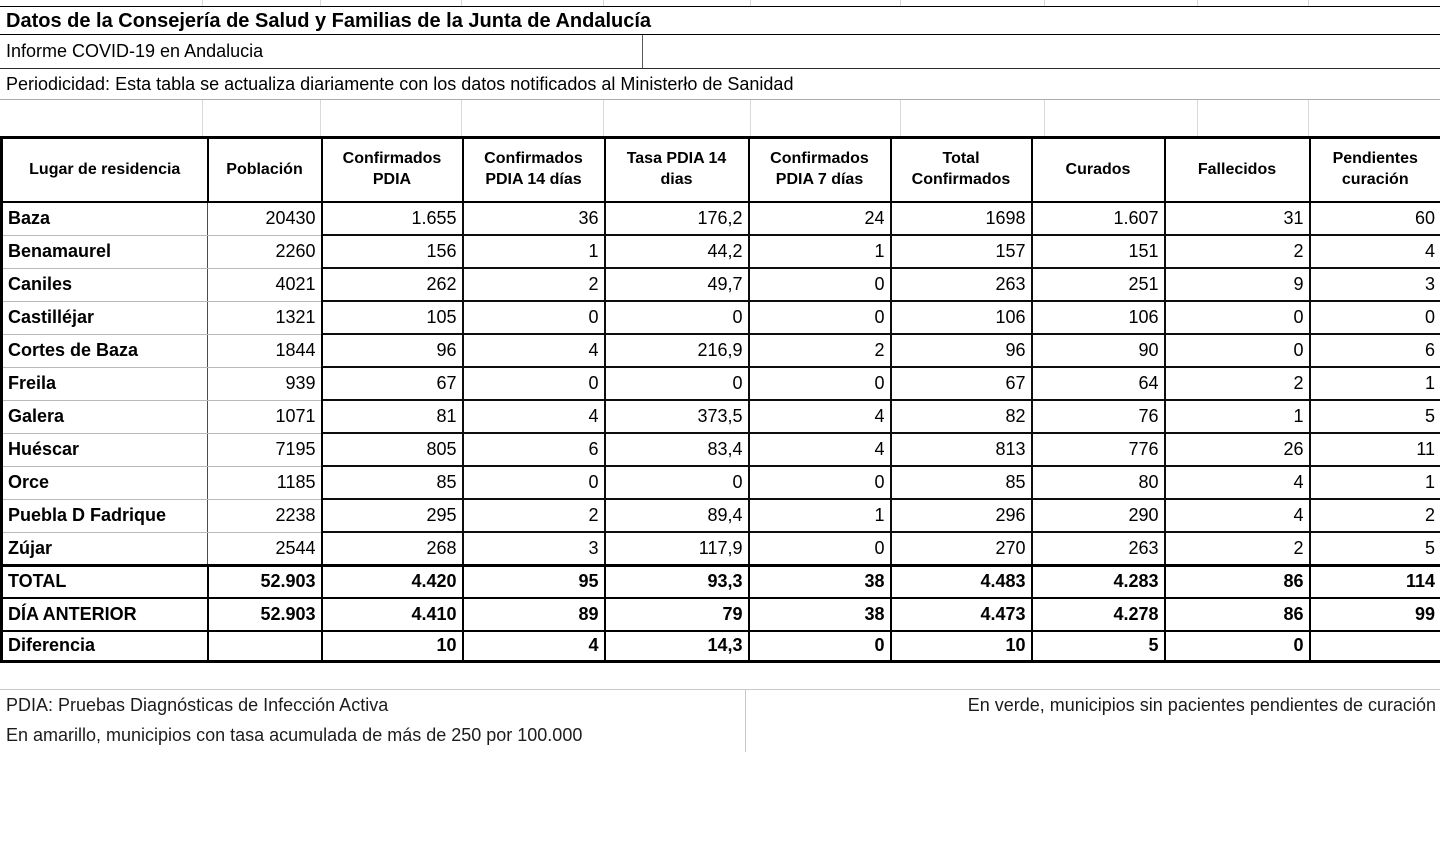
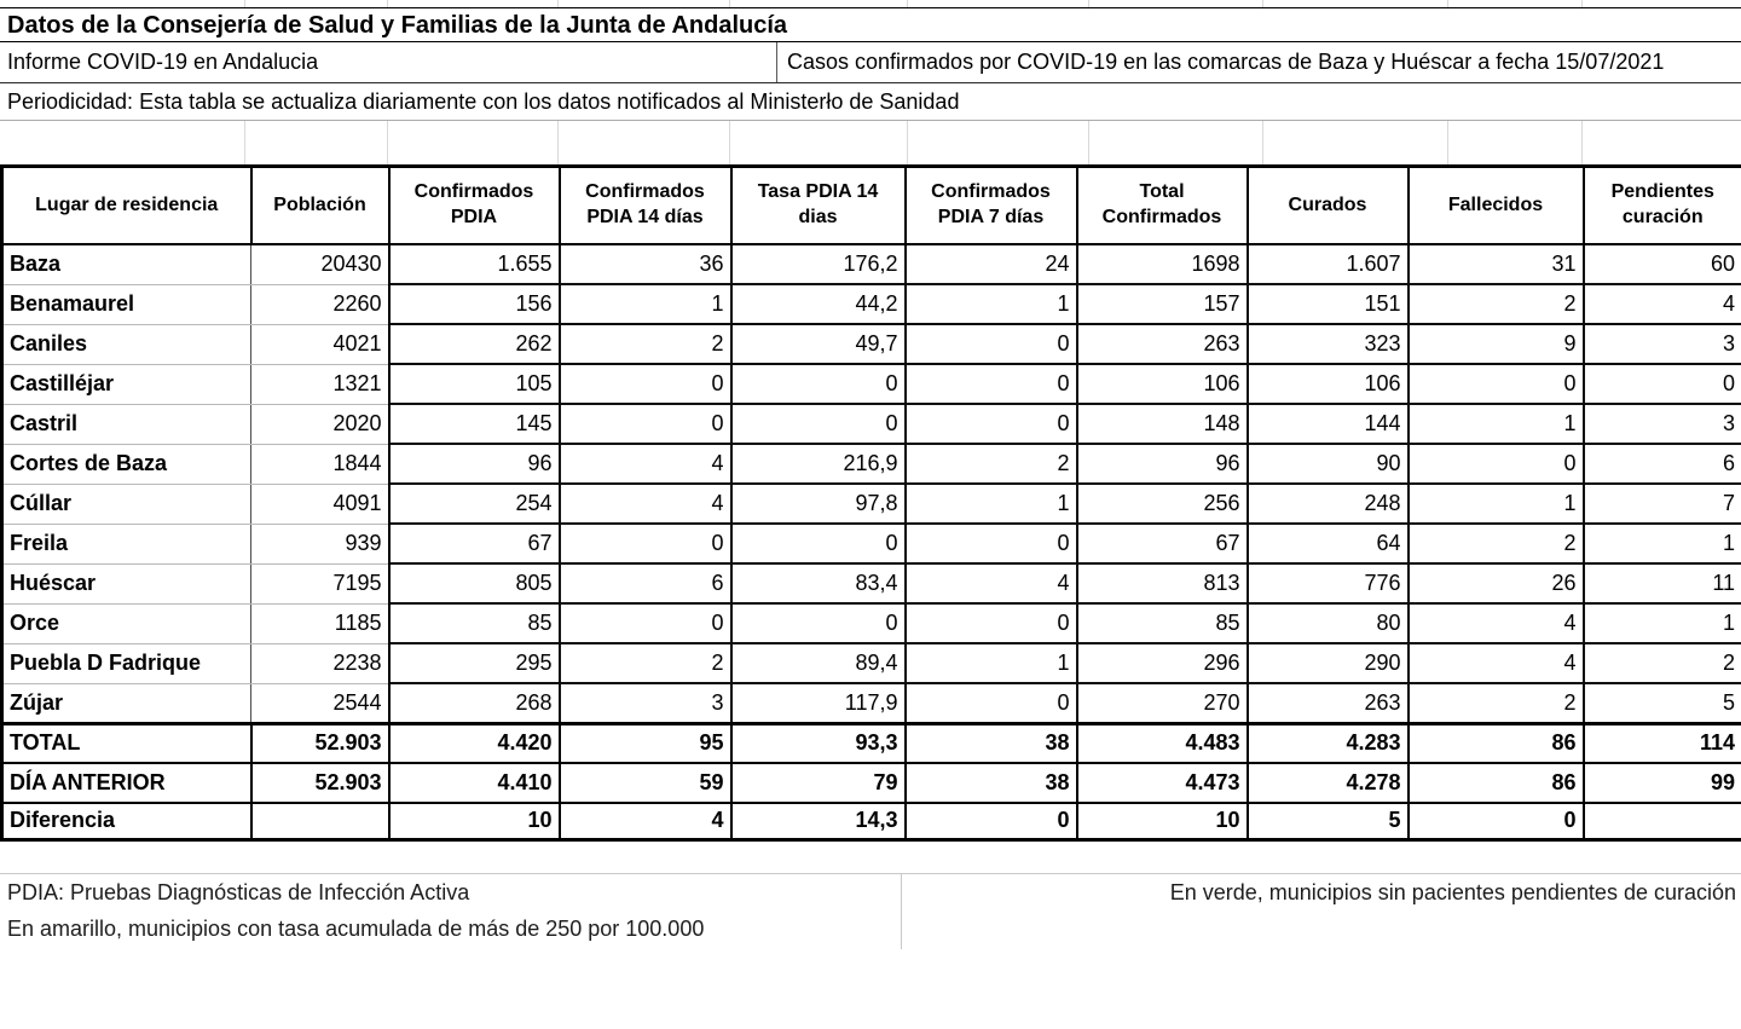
  Datos de la Consejería de Salud y Familias de la Junta de Andalucía
  Informe COVID-19 en Andalucia
+ Casos confirmados por COVID-19 en las comarcas de Baza y Huéscar a fecha 15/07/2021
  Periodicidad: Esta tabla se actualiza diariamente con los datos notificados al Ministerło de Sanidad
  Lugar de residencia	Población	ConfirmadosPDIA	ConfirmadosPDIA 14 días	Tasa PDIA 14dias	ConfirmadosPDIA 7 días	TotalConfirmados	Curados	Fallecidos	Pendientescuración
  Baza	20430	1.655	36	176,2	24	1698	1.607	31	60
  Benamaurel	2260	156	1	44,2	1	157	151	2	4
- Caniles	4021	262	2	49,7	0	263	251	9	3
+ Caniles	4021	262	2	49,7	0	263	323	9	3
  Castilléjar	1321	105	0	0	0	106	106	0	0
+ Castril	2020	145	0	0	0	148	144	1	3
  Cortes de Baza	1844	96	4	216,9	2	96	90	0	6
+ Cúllar	4091	254	4	97,8	1	256	248	1	7
  Freila	939	67	0	0	0	67	64	2	1
- Galera	1071	81	4	373,5	4	82	76	1	5
  Huéscar	7195	805	6	83,4	4	813	776	26	11
  Orce	1185	85	0	0	0	85	80	4	1
  Puebla D Fadrique	2238	295	2	89,4	1	296	290	4	2
  Zújar	2544	268	3	117,9	0	270	263	2	5
  TOTAL	52.903	4.420	95	93,3	38	4.483	4.283	86	114
- DÍA ANTERIOR	52.903	4.410	89	79	38	4.473	4.278	86	99
+ DÍA ANTERIOR	52.903	4.410	59	79	38	4.473	4.278	86	99
  Diferencia		10	4	14,3	0	10	5	0
  PDIA: Pruebas Diagnósticas de Infección Activa
  En amarillo, municipios con tasa acumulada de más de 250 por 100.000
  En verde, municipios sin pacientes pendientes de curación
